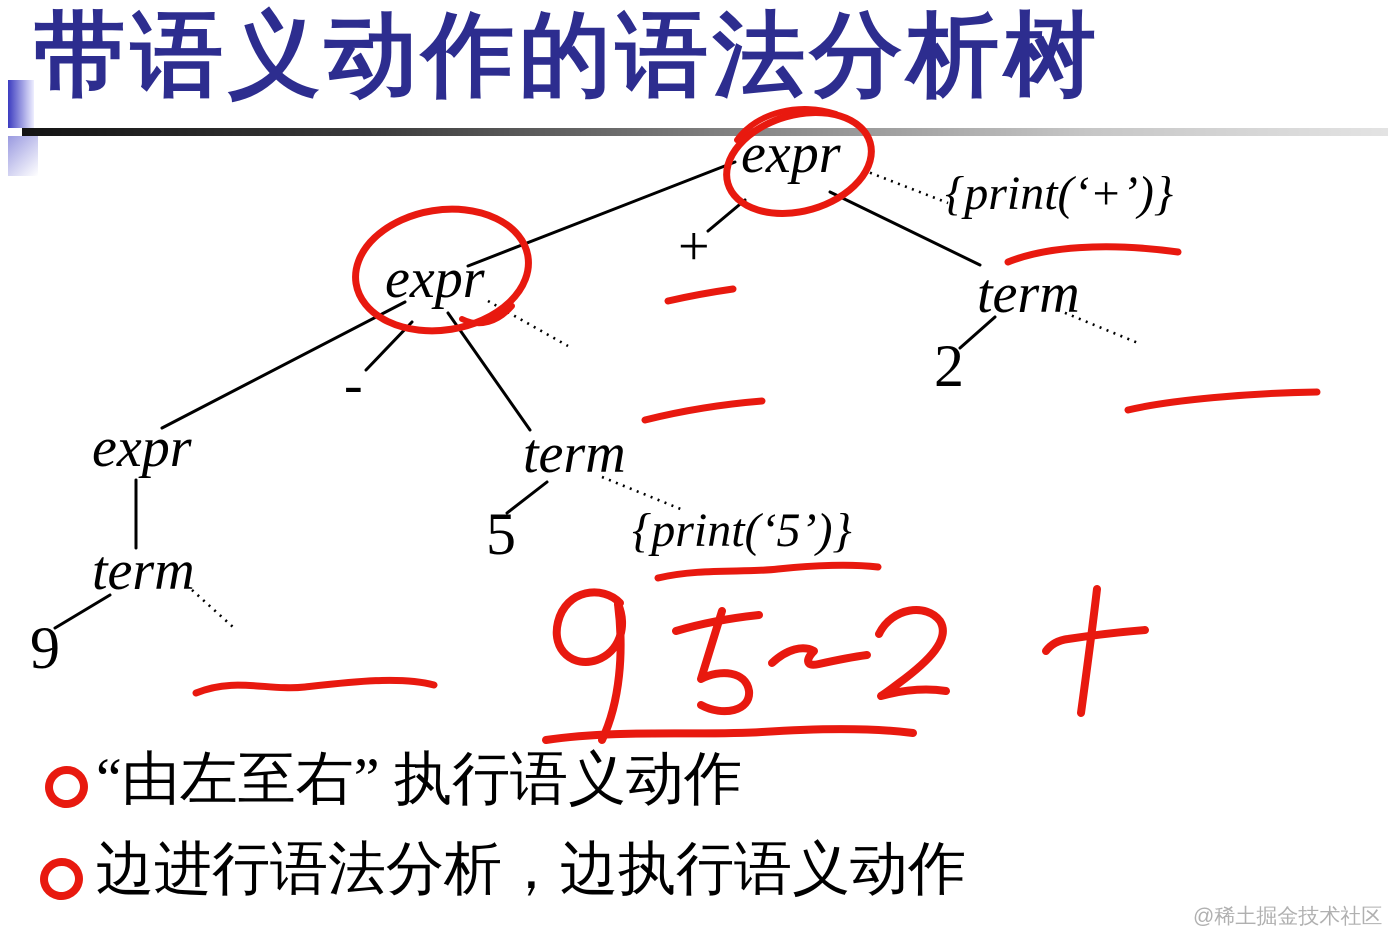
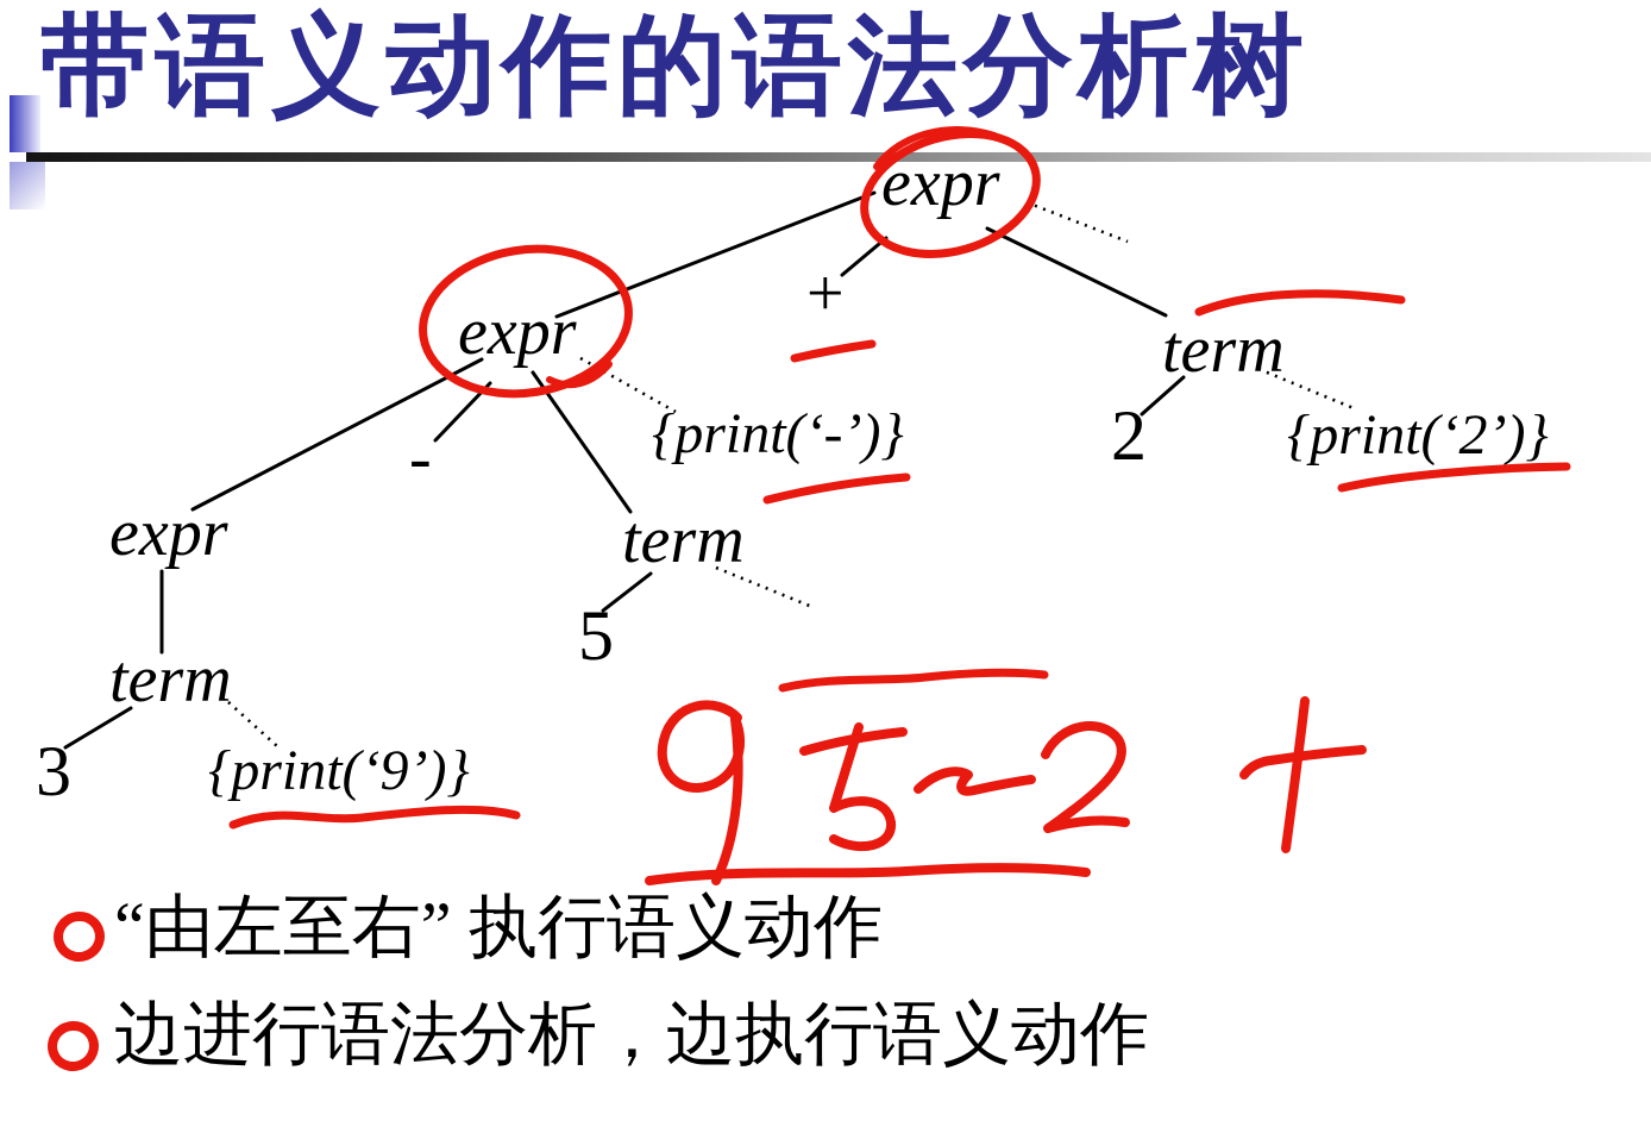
  带语义动作的语法分析树
  expr
- {print(‘+’)}
  +
  expr
  -
+ {print(‘-’)}
  term
  2
+ {print(‘2’)}
  expr
  term
  5
- {print(‘5’)}
  term
- 9
+ 3
+ {print(‘9’)}
  “由左至右” 执行语义动作
  边进行语法分析，边执行语义动作
- @稀土掘金技术社区
